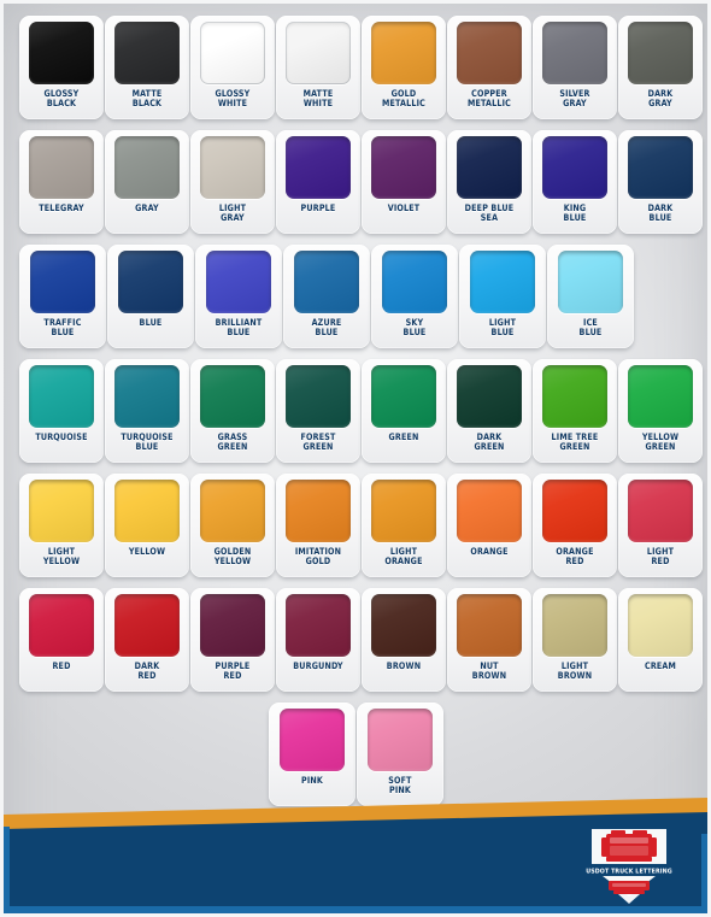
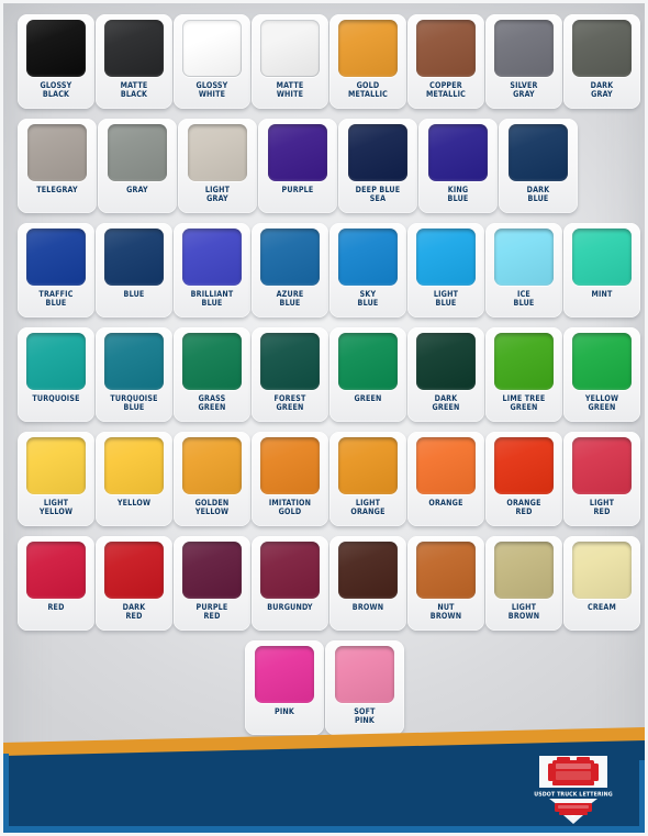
  GLOSSY
  BLACK
  MATTE
  BLACK
  GLOSSY
  WHITE
  MATTE
  WHITE
  GOLD
  METALLIC
  COPPER
  METALLIC
  SILVER
  GRAY
  DARK
  GRAY
  TELEGRAY
  GRAY
  LIGHT
  GRAY
  PURPLE
- VIOLET
  DEEP BLUE
  SEA
  KING
  BLUE
  DARK
  BLUE
  TRAFFIC
  BLUE
  BLUE
  BRILLIANT
  BLUE
  AZURE
  BLUE
  SKY
  BLUE
  LIGHT
  BLUE
  ICE
  BLUE
+ MINT
  TURQUOISE
  TURQUOISE
  BLUE
  GRASS
  GREEN
  FOREST
  GREEN
  GREEN
  DARK
  GREEN
  LIME TREE
  GREEN
  YELLOW
  GREEN
  LIGHT
  YELLOW
  YELLOW
  GOLDEN
  YELLOW
  IMITATION
  GOLD
  LIGHT
  ORANGE
  ORANGE
  ORANGE
  RED
  LIGHT
  RED
  RED
  DARK
  RED
  PURPLE
  RED
  BURGUNDY
  BROWN
  NUT
  BROWN
  LIGHT
  BROWN
  CREAM
  PINK
  SOFT
  PINK
